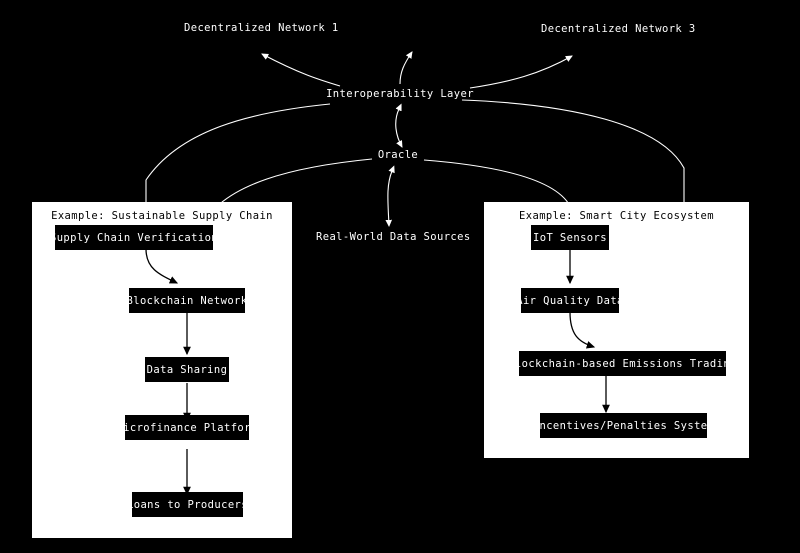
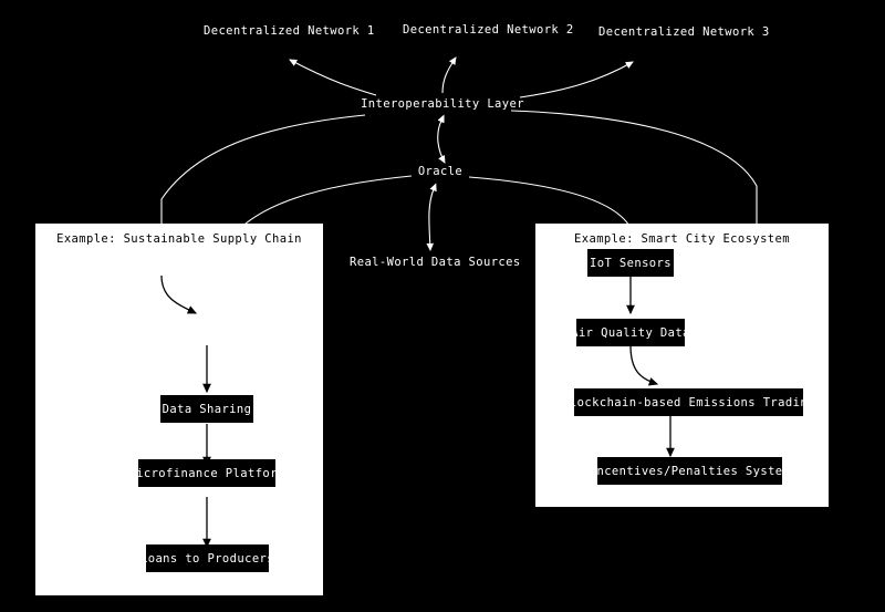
  Example: Sustainable Supply Chain
- Supply Chain Verification
- Blockchain Network
  Data Sharing
  Microfinance Platform
  Loans to Producers
  Example: Smart City Ecosystem
  IoT Sensors
  Air Quality Data
  Blockchain-based Emissions Trading
  Incentives/Penalties System
  Decentralized Network 1
+ Decentralized Network 2
  Decentralized Network 3
  Interoperability Layer
  Oracle
  Real-World Data Sources
